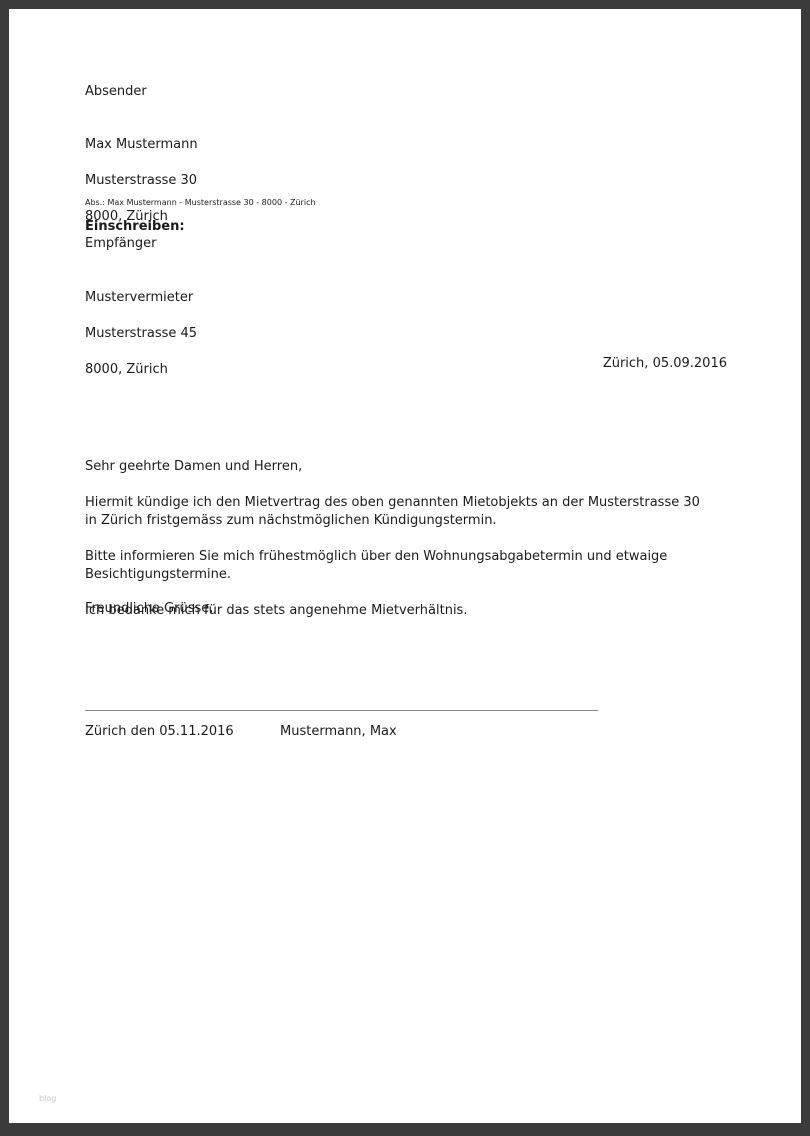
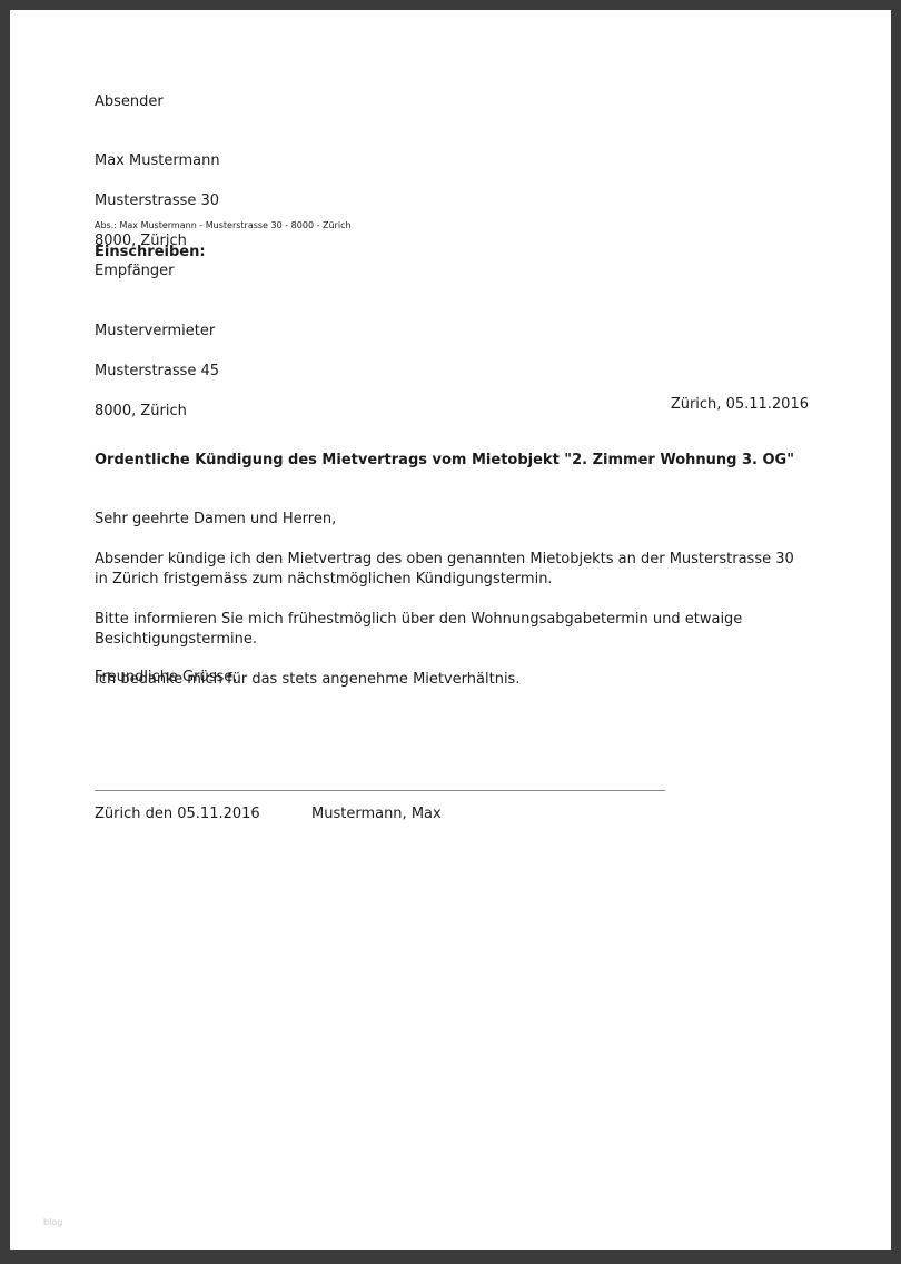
  Absender
  Max Mustermann
  Musterstrasse 30
  8000, Zürich
  Abs.: Max Mustermann - Musterstrasse 30 - 8000 - Zürich
  Einschreiben:
  Empfänger
  Mustervermieter
  Musterstrasse 45
  8000, Zürich
- Zürich, 05.09.2016
+ Zürich, 05.11.2016
+ Ordentliche Kündigung des Mietvertrags vom Mietobjekt "2. Zimmer Wohnung 3. OG"
  Sehr geehrte Damen und Herren,
- Hiermit kündige ich den Mietvertrag des oben genannten Mietobjekts an der Musterstrasse 30 in Zürich fristgemäss zum nächstmöglichen Kündigungstermin.
+ Absender kündige ich den Mietvertrag des oben genannten Mietobjekts an der Musterstrasse 30 in Zürich fristgemäss zum nächstmöglichen Kündigungstermin.
  Bitte informieren Sie mich frühestmöglich über den Wohnungsabgabetermin und etwaige Besichtigungstermine.
  Ich bedanke mich für das stets angenehme Mietverhältnis.
  Freundliche Grüsse,
  Zürich den 05.11.2016
  Mustermann, Max
  blog
